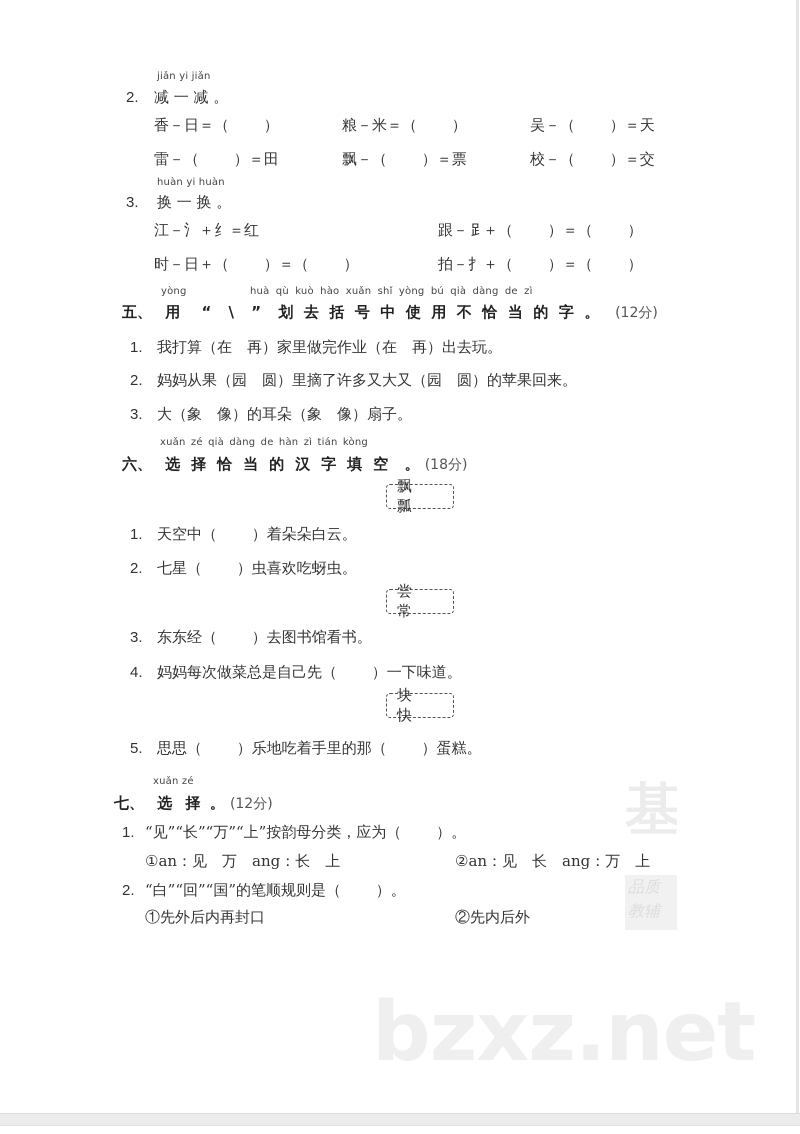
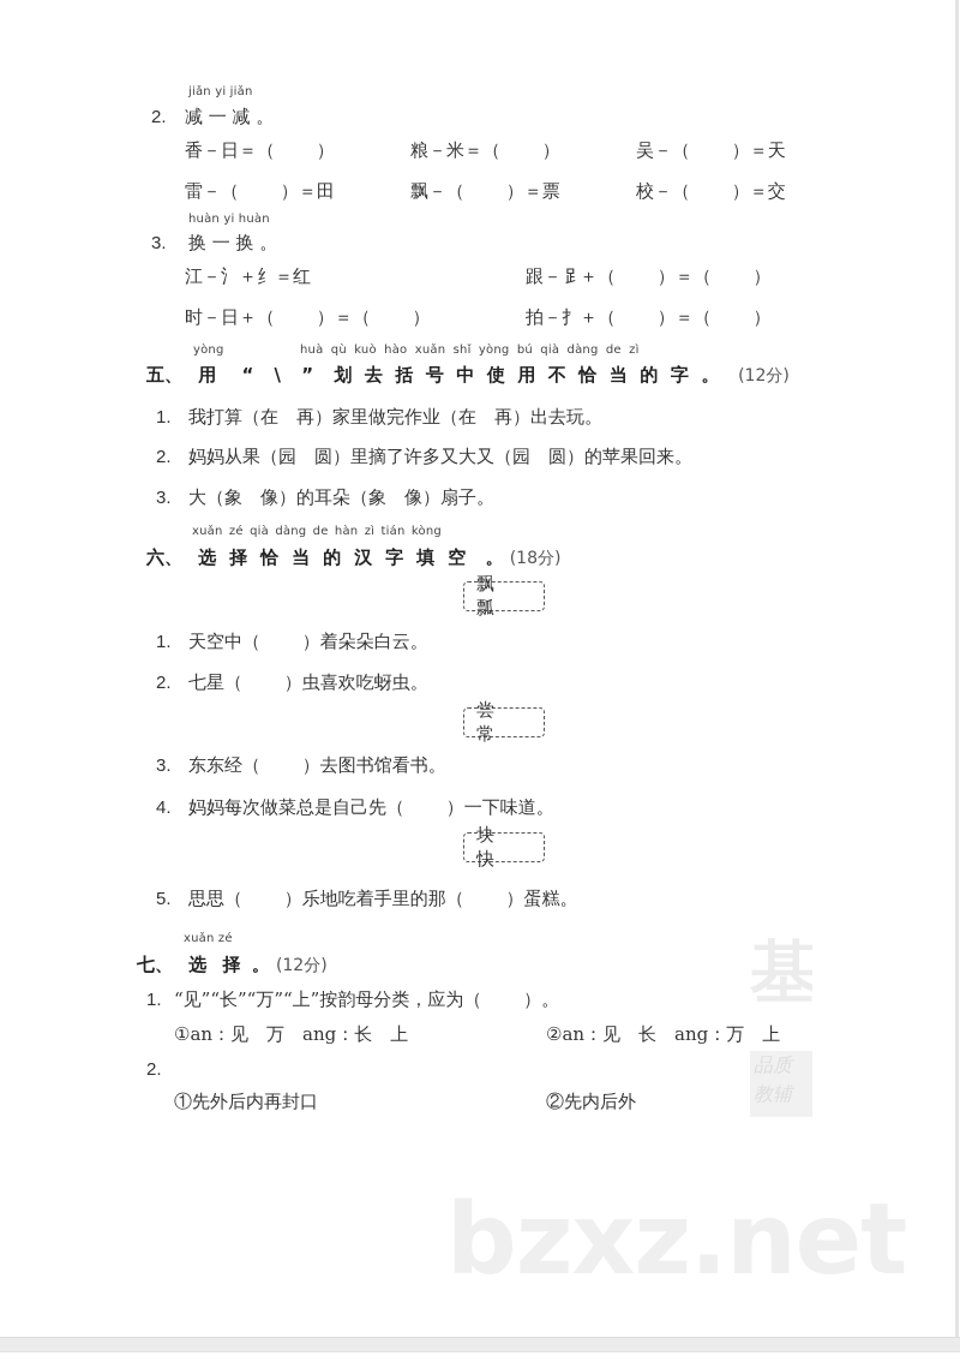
  jiǎn yi jiǎn
  2.
  减 一 减 。
  香－日＝（ ）
  粮－米＝（ ）
  吴－（ ）＝天
  雷－（ ）＝田
  飘－（ ）＝票
  校－（ ）＝交
  huàn yi huàn
  3.
  换 一 换 。
  江－氵＋纟＝红
  跟－𧾷＋（ ）＝（ ）
  时－日＋（ ）＝（ ）
  拍－扌＋（ ）＝（ ）
  yòng
  huà qù kuò hào xuǎn shǐ yòng bú qià dàng de zì
  五、 用 “ \ ” 划去括号中使用不恰当的字。 (12分)
  1.
  我打算（在 再）家里做完作业（在 再）出去玩。
  2.
  妈妈从果（园 圆）里摘了许多又大又（园 圆）的苹果回来。
  3.
  大（象 像）的耳朵（象 像）扇子。
  xuǎn zé qià dàng de hàn zì tián kòng
  六、 选择恰当的汉字填空 。 (18分)
  飘 瓢
  1.
  天空中（ ）着朵朵白云。
  2.
  七星（ ）虫喜欢吃蚜虫。
  尝 常
  3.
  东东经（ ）去图书馆看书。
  4.
  妈妈每次做菜总是自己先（ ）一下味道。
  块 快
  5.
  思思（ ）乐地吃着手里的那（ ）蛋糕。
  xuǎn zé
  七、 选 择 。 (12分)
  1.
  “见”“长”“万”“上”按韵母分类，应为（ ）。
  ①an：见 万 ang：长 上
  ②an：见 长 ang：万 上
  2.
- “白”“回”“国”的笔顺规则是（ ）。
  ①先外后内再封口
  ②先内后外
